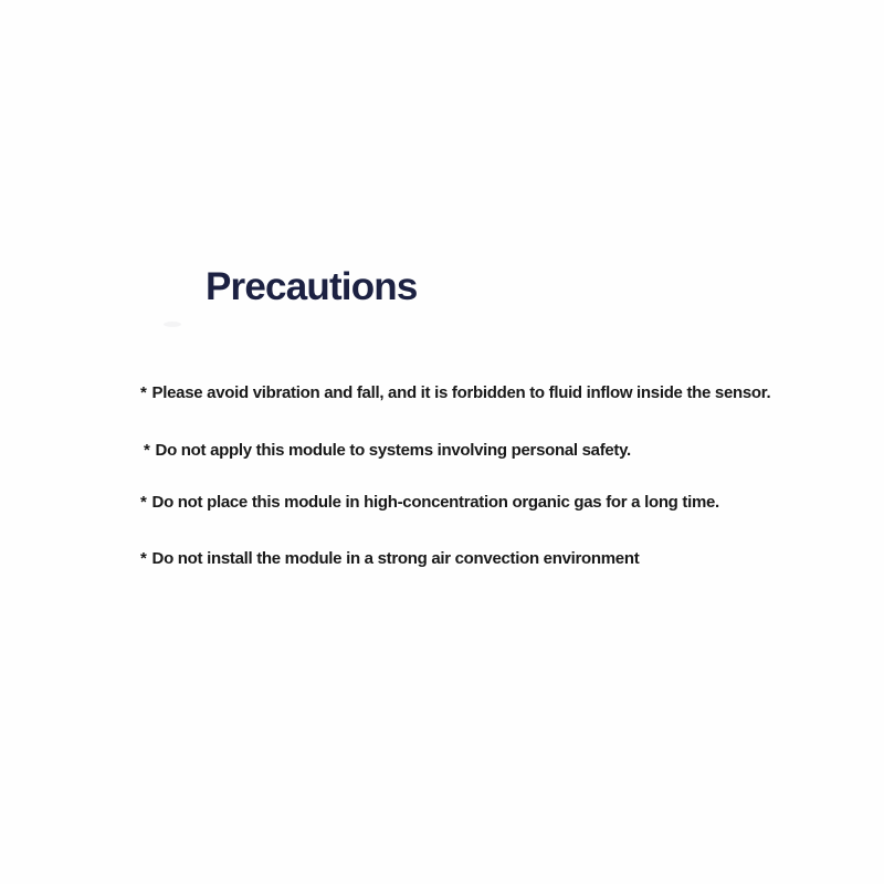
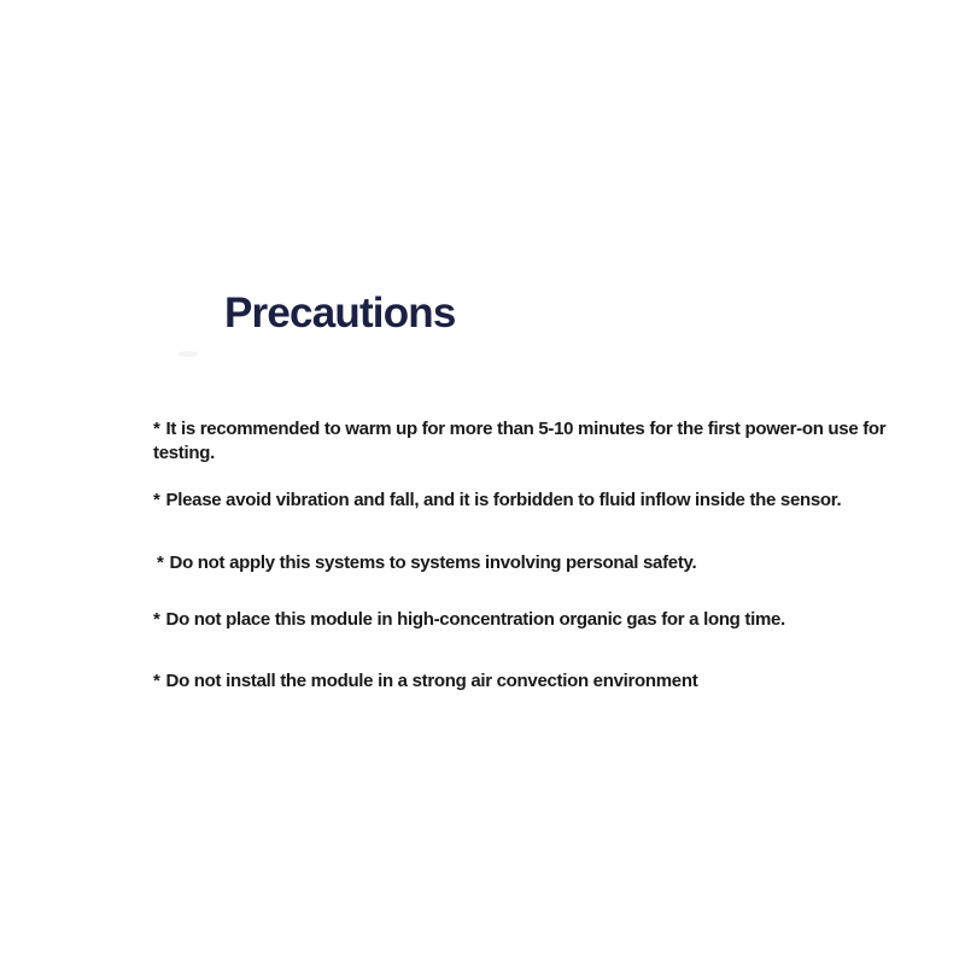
  Precautions
+ * It is recommended to warm up for more than 5-10 minutes for the first power-on use for testing.
  * Please avoid vibration and fall, and it is forbidden to fluid inflow inside the sensor.
- * Do not apply this module to systems involving personal safety.
+ * Do not apply this systems to systems involving personal safety.
  * Do not place this module in high-concentration organic gas for a long time.
  * Do not install the module in a strong air convection environment
